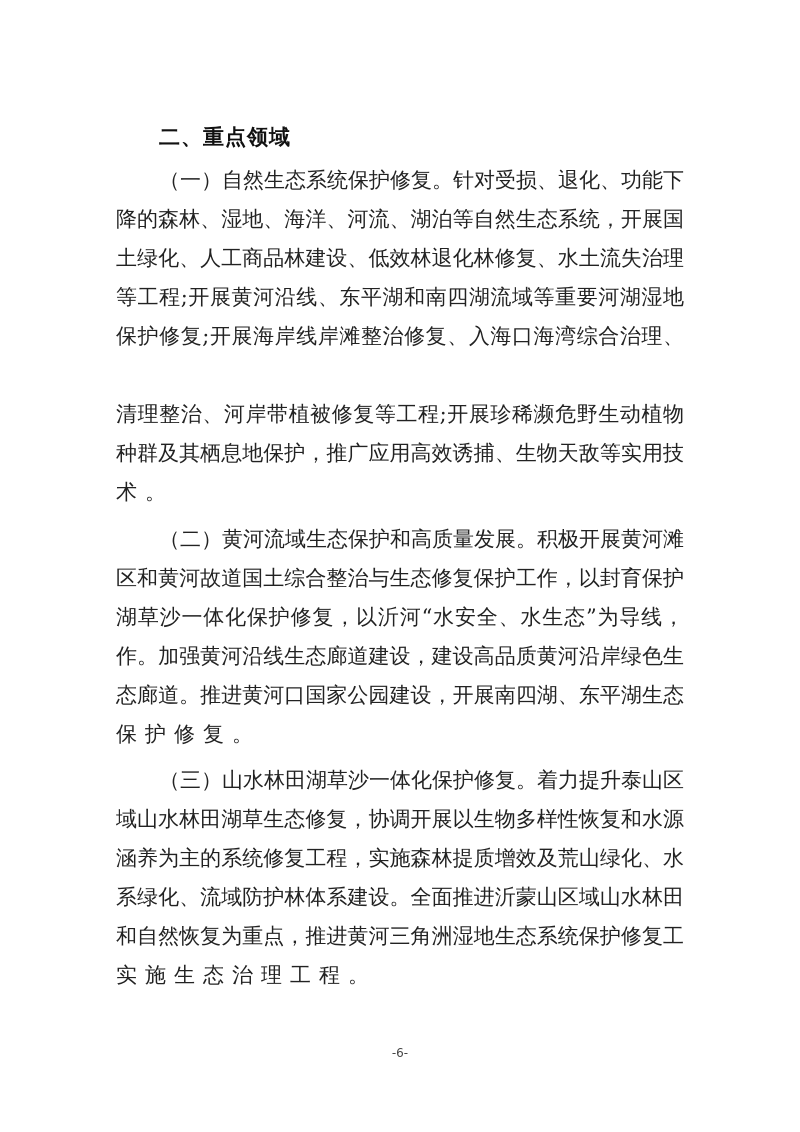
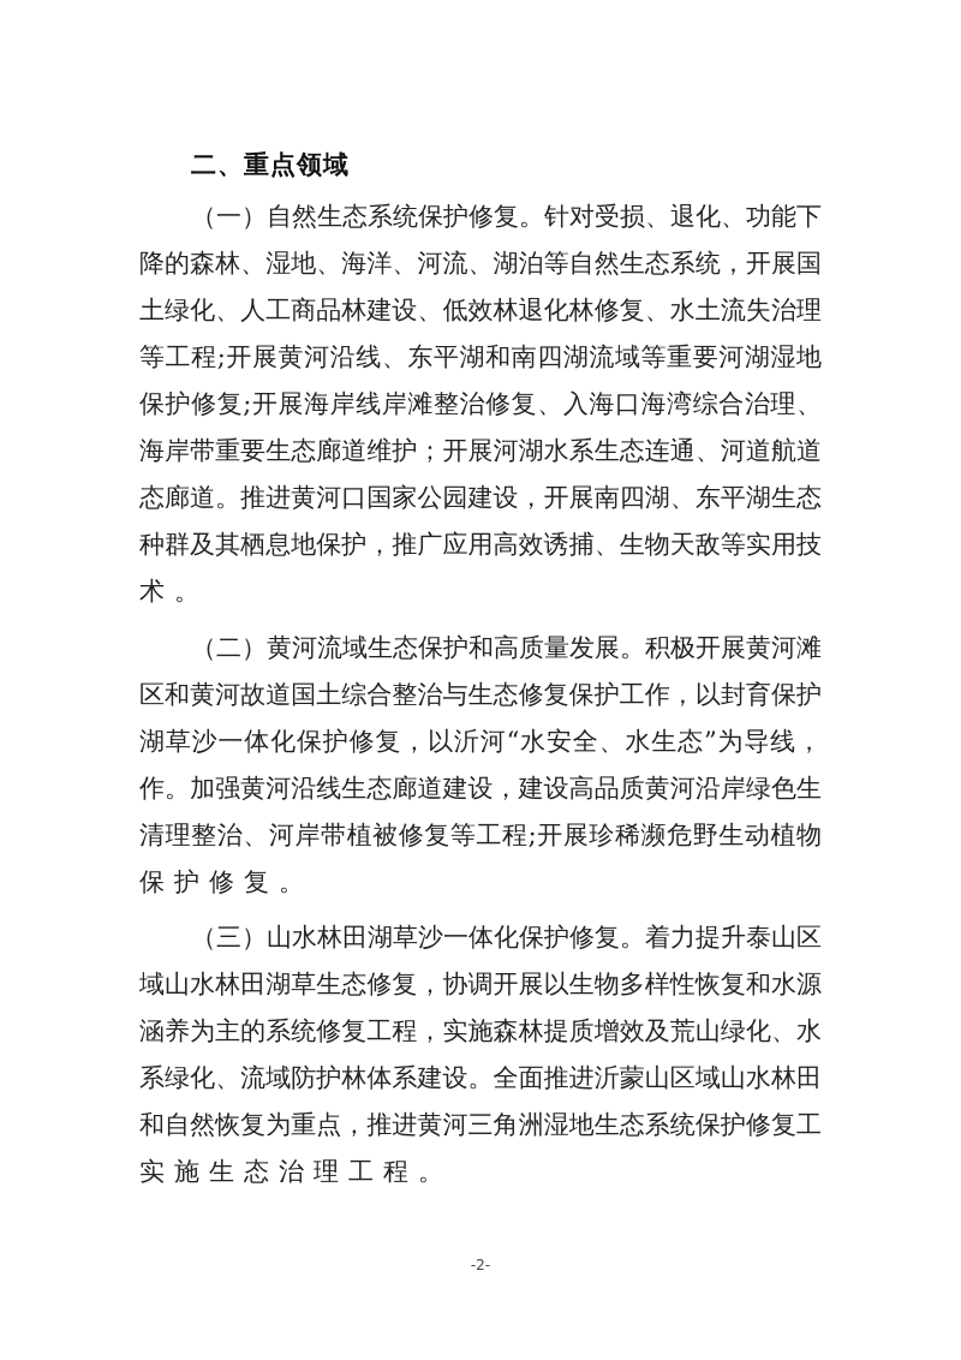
  二、重点领域
  （一）自然生态系统保护修复。针对受损、退化、功能下
  降的森林、湿地、海洋、河流、湖泊等自然生态系统，开展国
  土绿化、人工商品林建设、低效林退化林修复、水土流失治理
  等工程;开展黄河沿线、东平湖和南四湖流域等重要河湖湿地
  保护修复;开展海岸线岸滩整治修复、入海口海湾综合治理、
+ 海岸带重要生态廊道维护；开展河湖水系生态连通、河道航道
- 清理整治、河岸带植被修复等工程;开展珍稀濒危野生动植物
+ 态廊道。推进黄河口国家公园建设，开展南四湖、东平湖生态
  种群及其栖息地保护，推广应用高效诱捕、生物天敌等实用技
  术。
  （二）黄河流域生态保护和高质量发展。积极开展黄河滩
  区和黄河故道国土综合整治与生态修复保护工作，以封育保护
  湖草沙一体化保护修复，以沂河“水安全、水生态”为导线，
  作。加强黄河沿线生态廊道建设，建设高品质黄河沿岸绿色生
- 态廊道。推进黄河口国家公园建设，开展南四湖、东平湖生态
+ 清理整治、河岸带植被修复等工程;开展珍稀濒危野生动植物
  保护修复。
  （三）山水林田湖草沙一体化保护修复。着力提升泰山区
  域山水林田湖草生态修复，协调开展以生物多样性恢复和水源
  涵养为主的系统修复工程，实施森林提质增效及荒山绿化、水
  系绿化、流域防护林体系建设。全面推进沂蒙山区域山水林田
  和自然恢复为重点，推进黄河三角洲湿地生态系统保护修复工
  实施生态治理工程。
- -6-
+ -2-
